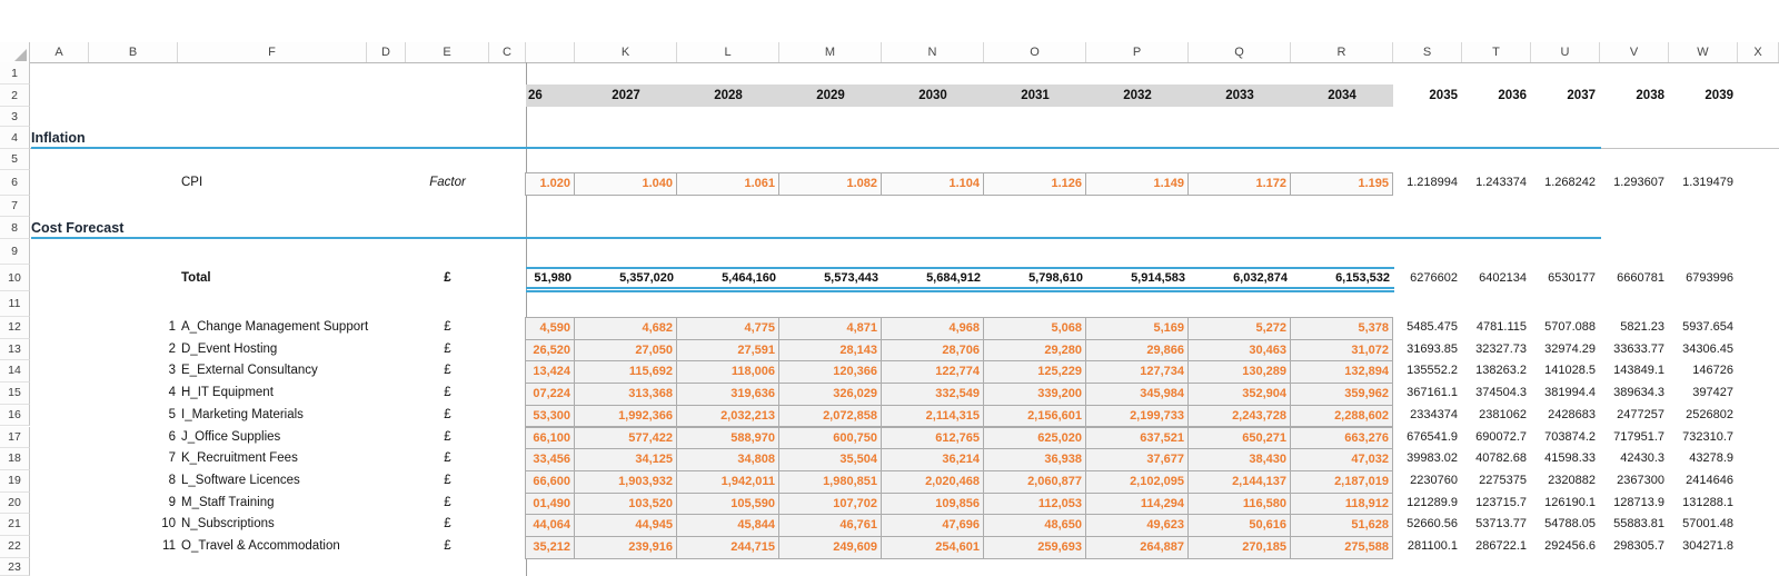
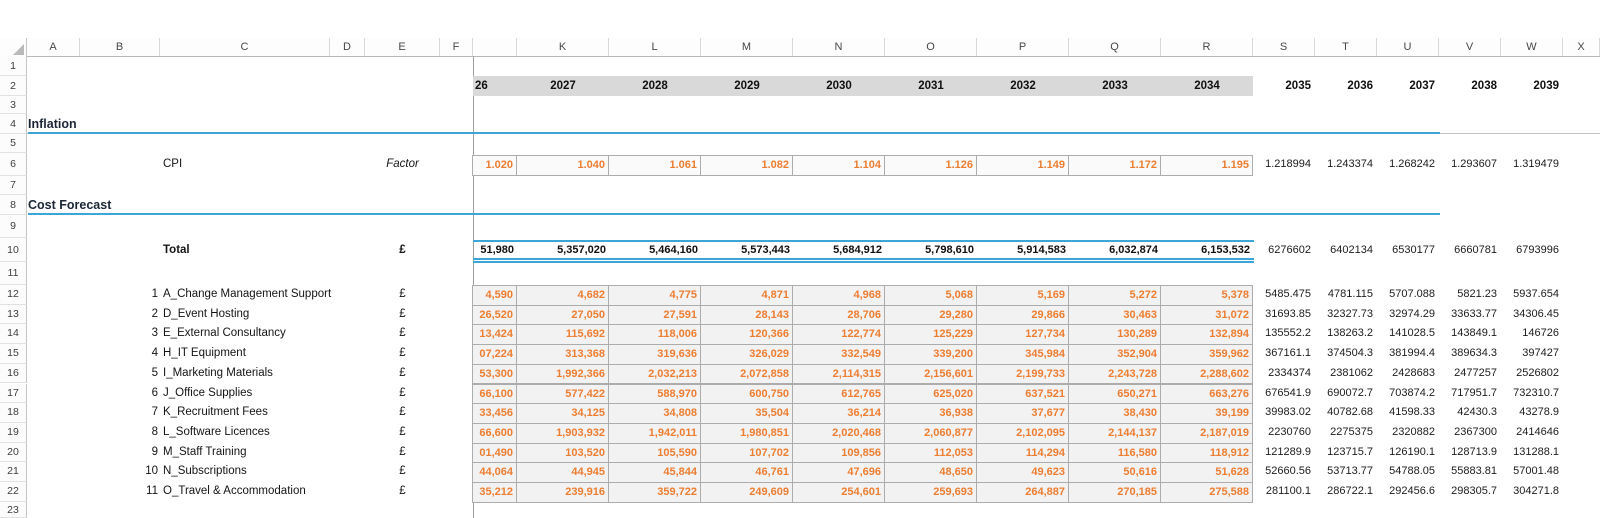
  Inflation
  Cost Forecast
  CPI
  Factor
  Total
  £
  A
  B
- F
+ C
  D
  E
- C
+ F
  K
  L
  M
  N
  O
  P
  Q
  R
  S
  T
  U
  V
  W
  X
  1
  2
  3
  4
  5
  6
  7
  8
  9
  10
  11
  12
  13
  14
  15
  16
  17
  18
  19
  20
  21
  22
  23
  26
  2027
  2028
  2029
  2030
  2031
  2032
  2033
  2034
  2035
  2036
  2037
  2038
  2039
  1.020
  1.040
  1.061
  1.082
  1.104
  1.126
  1.149
  1.172
  1.195
  1.218994
  1.243374
  1.268242
  1.293607
  1.319479
  51,980
  5,357,020
  5,464,160
  5,573,443
  5,684,912
  5,798,610
  5,914,583
  6,032,874
  6,153,532
  6276602
  6402134
  6530177
  6660781
  6793996
  1
  A_Change Management Support
  £
  4,590
  4,682
  4,775
  4,871
  4,968
  5,068
  5,169
  5,272
  5,378
  5485.475
  4781.115
  5707.088
  5821.23
  5937.654
  2
  D_Event Hosting
  £
  26,520
  27,050
  27,591
  28,143
  28,706
  29,280
  29,866
  30,463
  31,072
  31693.85
  32327.73
  32974.29
  33633.77
  34306.45
  3
  E_External Consultancy
  £
  13,424
  115,692
  118,006
  120,366
  122,774
  125,229
  127,734
  130,289
  132,894
  135552.2
  138263.2
  141028.5
  143849.1
  146726
  4
  H_IT Equipment
  £
  07,224
  313,368
  319,636
  326,029
  332,549
  339,200
  345,984
  352,904
  359,962
  367161.1
  374504.3
  381994.4
  389634.3
  397427
  5
  I_Marketing Materials
  £
  53,300
  1,992,366
  2,032,213
  2,072,858
  2,114,315
  2,156,601
  2,199,733
  2,243,728
  2,288,602
  2334374
  2381062
  2428683
  2477257
  2526802
  6
  J_Office Supplies
  £
  66,100
  577,422
  588,970
  600,750
  612,765
  625,020
  637,521
  650,271
  663,276
  676541.9
  690072.7
  703874.2
  717951.7
  732310.7
  7
  K_Recruitment Fees
  £
  33,456
  34,125
  34,808
  35,504
  36,214
  36,938
  37,677
  38,430
- 47,032
+ 39,199
  39983.02
  40782.68
  41598.33
  42430.3
  43278.9
  8
  L_Software Licences
  £
  66,600
  1,903,932
  1,942,011
  1,980,851
  2,020,468
  2,060,877
  2,102,095
  2,144,137
  2,187,019
  2230760
  2275375
  2320882
  2367300
  2414646
  9
  M_Staff Training
  £
  01,490
  103,520
  105,590
  107,702
  109,856
  112,053
  114,294
  116,580
  118,912
  121289.9
  123715.7
  126190.1
  128713.9
  131288.1
  10
  N_Subscriptions
  £
  44,064
  44,945
  45,844
  46,761
  47,696
  48,650
  49,623
  50,616
  51,628
  52660.56
  53713.77
  54788.05
  55883.81
  57001.48
  11
  O_Travel & Accommodation
  £
  35,212
  239,916
- 244,715
+ 359,722
  249,609
  254,601
  259,693
  264,887
  270,185
  275,588
  281100.1
  286722.1
  292456.6
  298305.7
  304271.8
